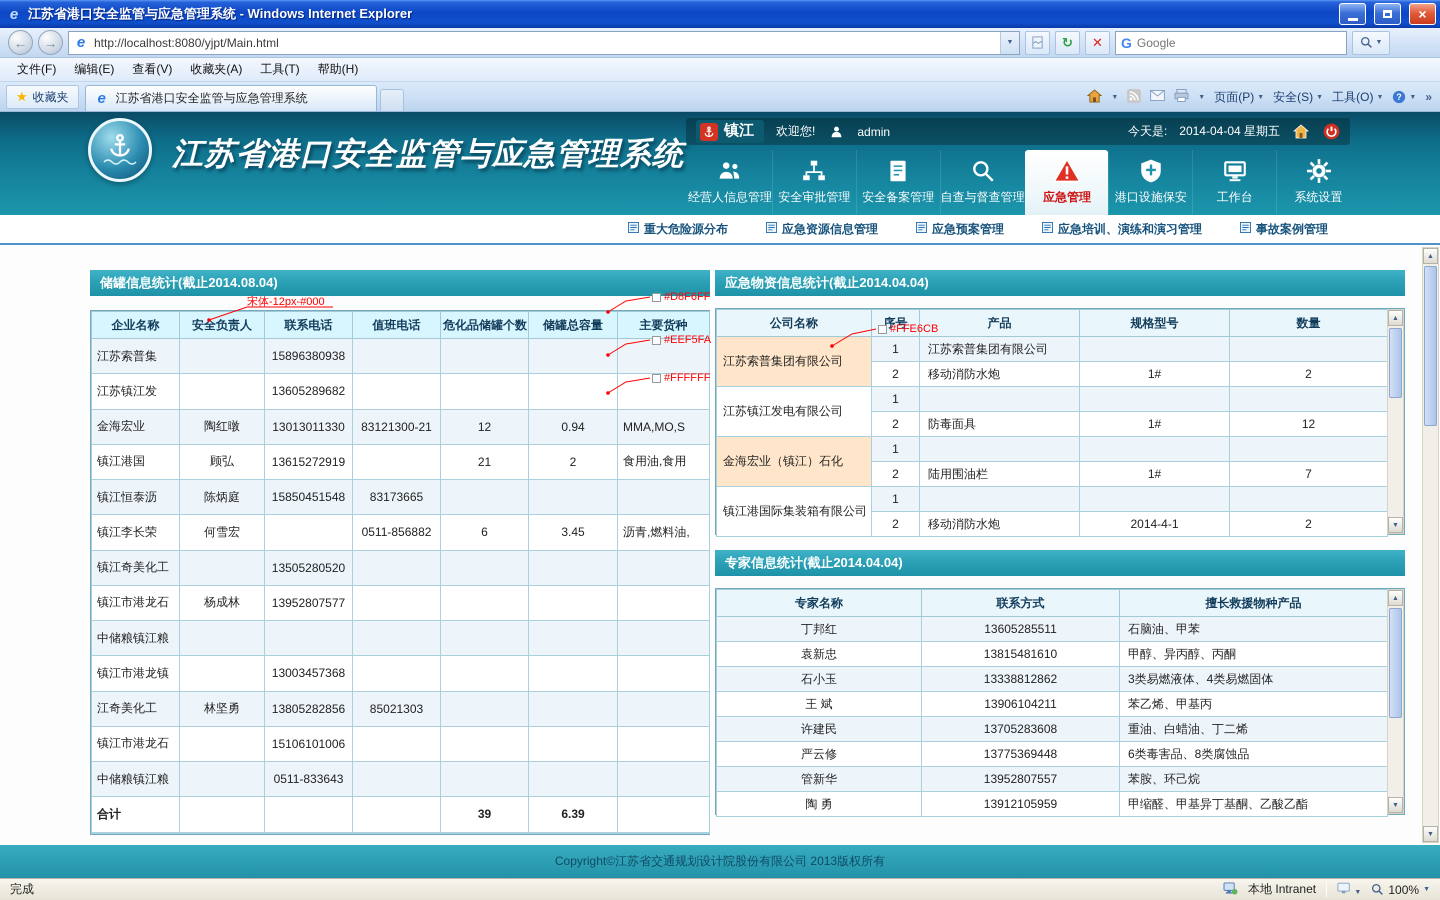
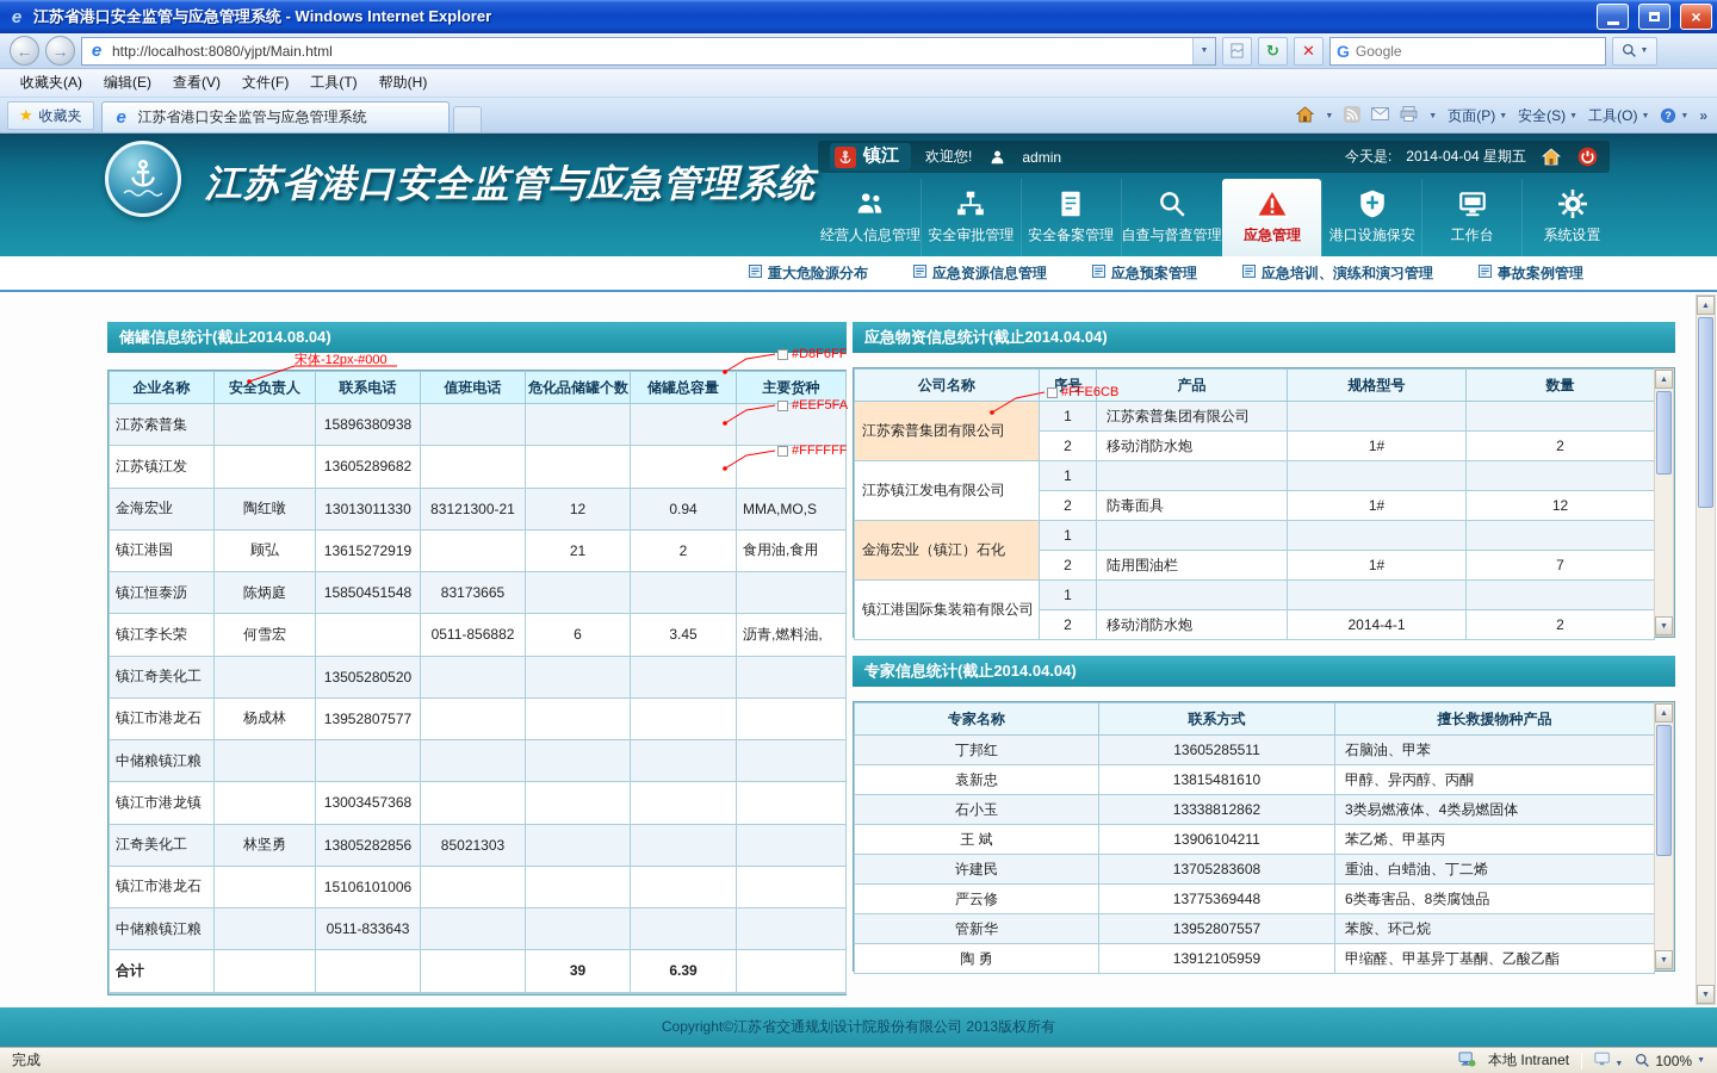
  e
  江苏省港口安全监管与应急管理系统 - Windows Internet Explorer
  ×
  ←
  →
  e
  http://localhost:8080/yjpt/Main.html
  ↻
  ✕
  G
  Google
- 文件(F)
+ 收藏夹(A)
  编辑(E)
  查看(V)
- 收藏夹(A)
+ 文件(F)
  工具(T)
  帮助(H)
  ★
  收藏夹
  e
  江苏省港口安全监管与应急管理系统
  页面(P)
  安全(S)
  工具(O)
  ?
  »
  江苏省港口安全监管与应急管理系统
  镇江
  欢迎您!
  admin
  今天是:
  2014-04-04 星期五
  经营人信息管理
  安全审批管理
  安全备案管理
  自查与督查管理
  应急管理
  港口设施保安
  工作台
  系统设置
  重大危险源分布
  应急资源信息管理
  应急预案管理
  应急培训、演练和演习管理
  事故案例管理
  储罐信息统计(截止2014.08.04)
  企业名称	安全负责人	联系电话	值班电话	危化品储罐个数	储罐总容量	主要货种
  江苏索普集		15896380938
  江苏镇江发		13605289682
  金海宏业	陶红暾	13013011330	83121300-21	12	0.94	MMA,MO,S
  镇江港国	顾弘	13615272919		21	2	食用油,食用
  镇江恒泰沥	陈炳庭	15850451548	83173665
  镇江李长荣	何雪宏		0511-856882	6	3.45	沥青,燃料油,
  镇江奇美化工		13505280520
  镇江市港龙石	杨成林	13952807577
  中储粮镇江粮
  镇江市港龙镇		13003457368
  江奇美化工	林坚勇	13805282856	85021303
  镇江市港龙石		15106101006
  中储粮镇江粮		0511-833643
  合计				39	6.39
  应急物资信息统计(截止2014.04.04)
  公司名称	序号	产品	规格型号	数量
  江苏索普集团有限公司	1	江苏索普集团有限公司
  2	移动消防水炮	1#	2
  江苏镇江发电有限公司	1
  2	防毒面具	1#	12
  金海宏业（镇江）石化	1
  2	陆用围油栏	1#	7
  镇江港国际集装箱有限公司	1
  2	移动消防水炮	2014-4-1	2
  专家信息统计(截止2014.04.04)
  专家名称	联系方式	擅长救援物种产品
  丁邦红	13605285511	石脑油、甲苯
  袁新忠	13815481610	甲醇、异丙醇、丙酮
  石小玉	13338812862	3类易燃液体、4类易燃固体
  王 斌	13906104211	苯乙烯、甲基丙
  许建民	13705283608	重油、白蜡油、丁二烯
  严云修	13775369448	6类毒害品、8类腐蚀品
  管新华	13952807557	苯胺、环己烷
  陶 勇	13912105959	甲缩醛、甲基异丁基酮、乙酸乙酯
  宋体-12px-#000
  #D8F6FF
  #EEF5FA
  #FFFFFF
  #FFE6CB
  Copyright©江苏省交通规划设计院股份有限公司 2013版权所有
  完成
  本地 Intranet
  100%
